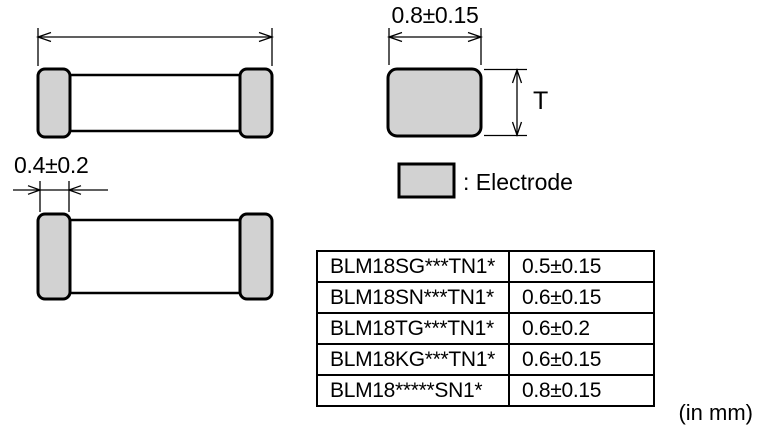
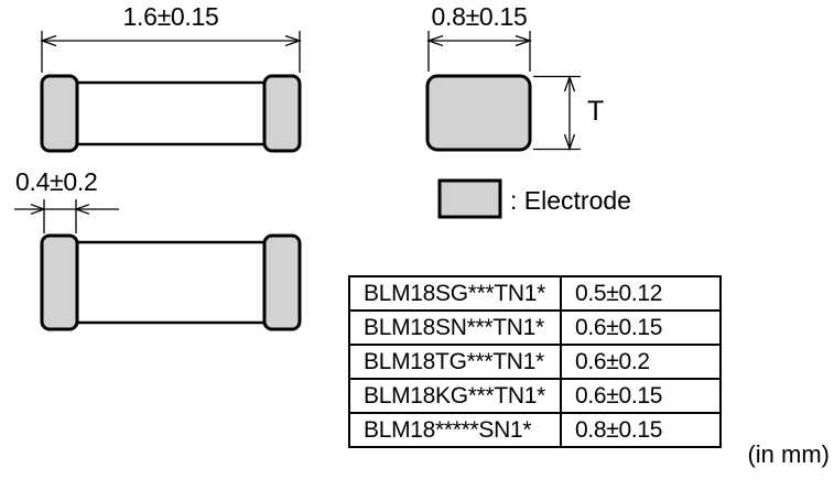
+ 1.6±0.15
  0.8±0.15
  0.4±0.2
  T
  : Electrode
- BLM18SG***TN1*	0.5±0.15
+ BLM18SG***TN1*	0.5±0.12
  BLM18SN***TN1*	0.6±0.15
  BLM18TG***TN1*	0.6±0.2
  BLM18KG***TN1*	0.6±0.15
  BLM18*****SN1*	0.8±0.15
  (in mm)
